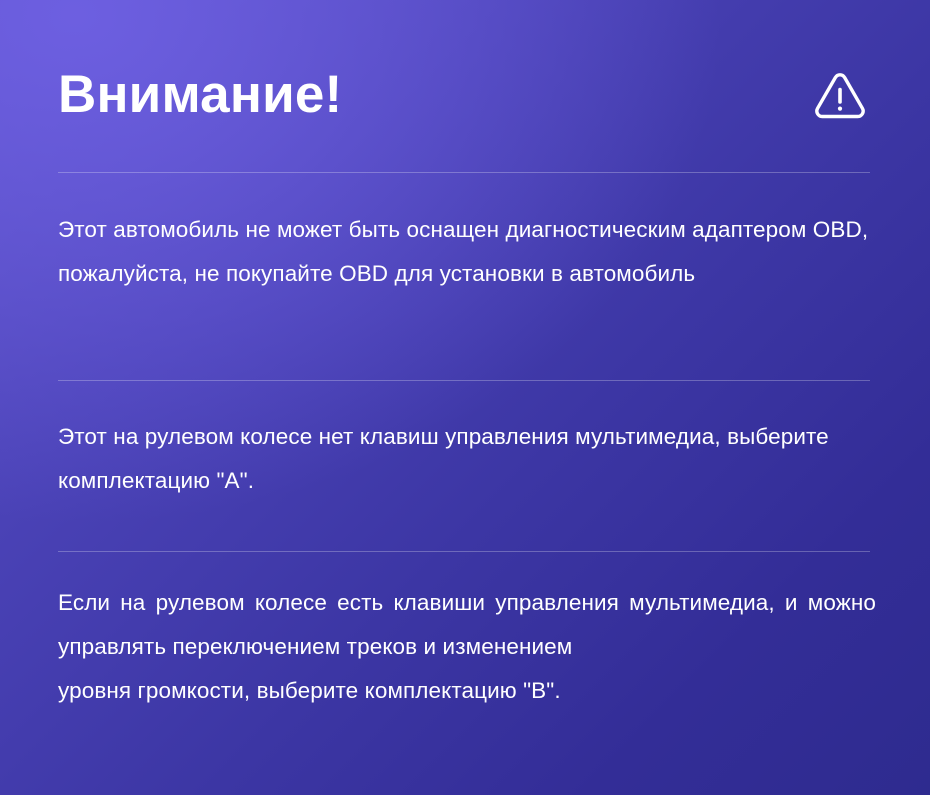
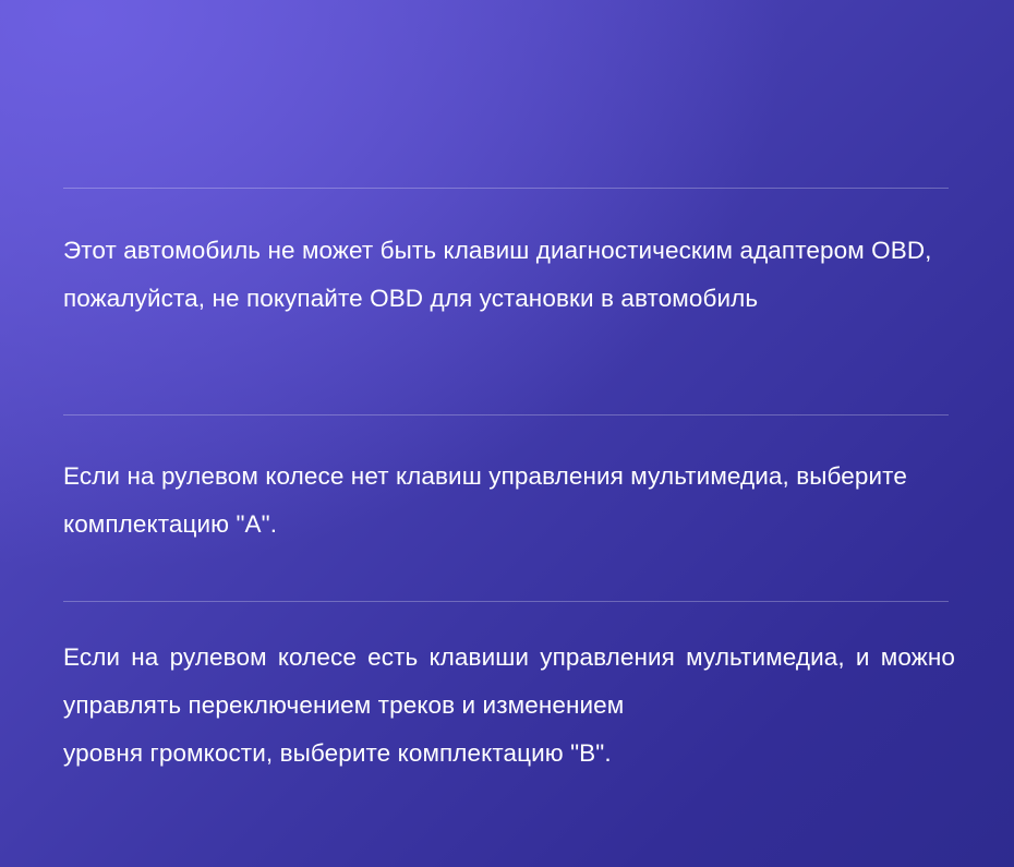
- Внимание!
- Этот автомобиль не может быть оснащен диагностическим адаптером OBD, пожалуйста, не покупайте OBD для установки в автомобиль
+ Этот автомобиль не может быть клавиш диагностическим адаптером OBD, пожалуйста, не покупайте OBD для установки в автомобиль
- Этот на рулевом колесе нет клавиш управления мультимедиа, выберите комплектацию "A".
+ Если на рулевом колесе нет клавиш управления мультимедиа, выберите комплектацию "A".
  Если на рулевом колесе есть клавиши управления мультимедиа, и можно управлять переключением треков и изменением
  уровня громкости, выберите комплектацию "B".
